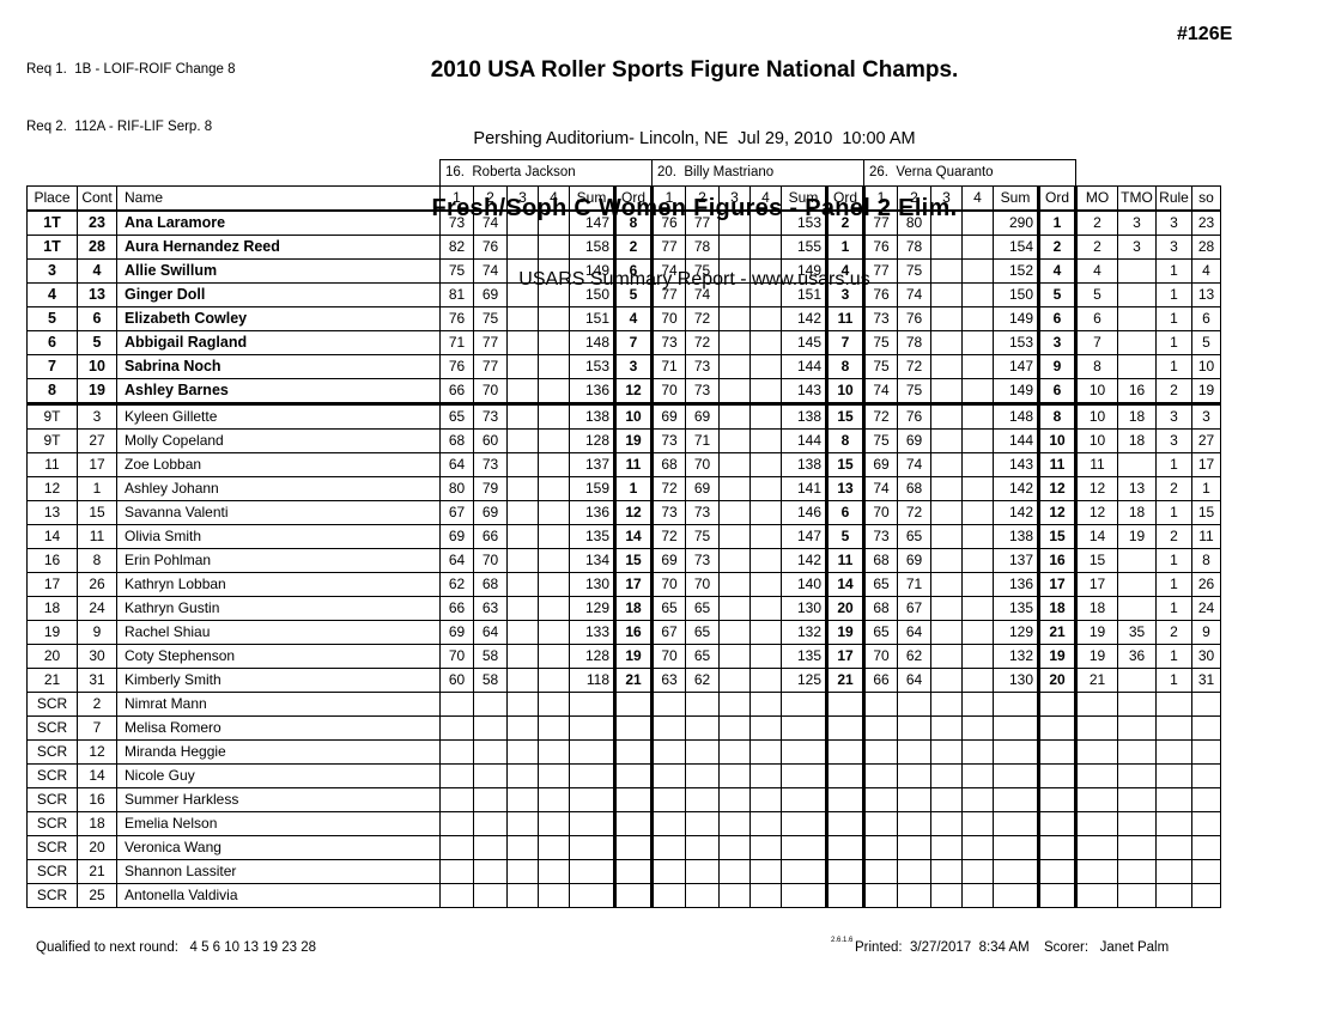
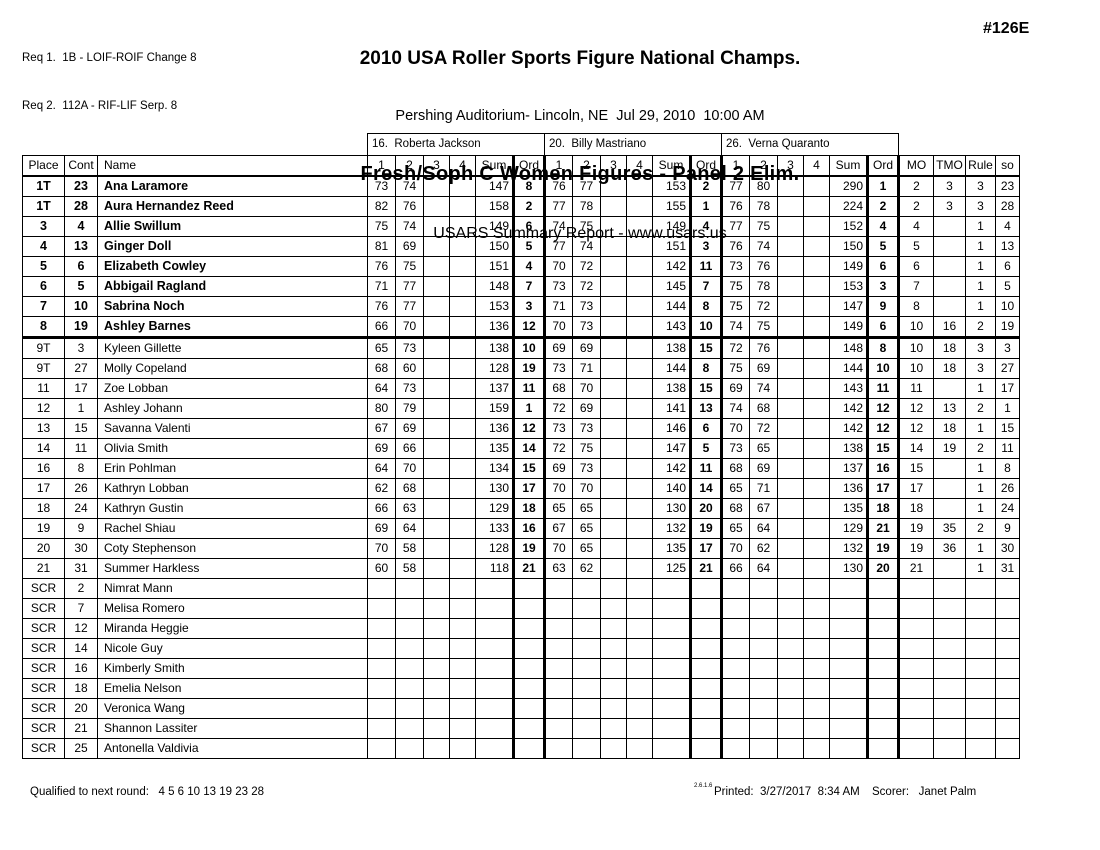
  Req 1. 1B - LOIF-ROIF Change 8
  Req 2. 112A - RIF-LIF Serp. 8
  #126E
  2010 USA Roller Sports Figure National Champs.
  Pershing Auditorium- Lincoln, NE Jul 29, 2010 10:00 AM
  Fresh/Soph C Women Figures - Panel 2 Elim.
  USARS Summary Report - www.usars.us
  	16. Roberta Jackson	20. Billy Mastriano	26. Verna Quaranto
  Place	Cont	Name	1	2	3	4	Sum	Ord	1	2	3	4	Sum	Ord	1	2	3	4	Sum	Ord	MO	TMO	Rule	so
  1T	23	Ana Laramore	73	74			147	8	76	77			153	2	77	80			290	1	2	3	3	23
- 1T	28	Aura Hernandez Reed	82	76			158	2	77	78			155	1	76	78			154	2	2	3	3	28
+ 1T	28	Aura Hernandez Reed	82	76			158	2	77	78			155	1	76	78			224	2	2	3	3	28
  3	4	Allie Swillum	75	74			149	6	74	75			149	4	77	75			152	4	4		1	4
  4	13	Ginger Doll	81	69			150	5	77	74			151	3	76	74			150	5	5		1	13
  5	6	Elizabeth Cowley	76	75			151	4	70	72			142	11	73	76			149	6	6		1	6
  6	5	Abbigail Ragland	71	77			148	7	73	72			145	7	75	78			153	3	7		1	5
  7	10	Sabrina Noch	76	77			153	3	71	73			144	8	75	72			147	9	8		1	10
  8	19	Ashley Barnes	66	70			136	12	70	73			143	10	74	75			149	6	10	16	2	19
  9T	3	Kyleen Gillette	65	73			138	10	69	69			138	15	72	76			148	8	10	18	3	3
  9T	27	Molly Copeland	68	60			128	19	73	71			144	8	75	69			144	10	10	18	3	27
  11	17	Zoe Lobban	64	73			137	11	68	70			138	15	69	74			143	11	11		1	17
  12	1	Ashley Johann	80	79			159	1	72	69			141	13	74	68			142	12	12	13	2	1
  13	15	Savanna Valenti	67	69			136	12	73	73			146	6	70	72			142	12	12	18	1	15
  14	11	Olivia Smith	69	66			135	14	72	75			147	5	73	65			138	15	14	19	2	11
  16	8	Erin Pohlman	64	70			134	15	69	73			142	11	68	69			137	16	15		1	8
  17	26	Kathryn Lobban	62	68			130	17	70	70			140	14	65	71			136	17	17		1	26
  18	24	Kathryn Gustin	66	63			129	18	65	65			130	20	68	67			135	18	18		1	24
  19	9	Rachel Shiau	69	64			133	16	67	65			132	19	65	64			129	21	19	35	2	9
  20	30	Coty Stephenson	70	58			128	19	70	65			135	17	70	62			132	19	19	36	1	30
- 21	31	Kimberly Smith	60	58			118	21	63	62			125	21	66	64			130	20	21		1	31
+ 21	31	Summer Harkless	60	58			118	21	63	62			125	21	66	64			130	20	21		1	31
  SCR	2	Nimrat Mann
  SCR	7	Melisa Romero
  SCR	12	Miranda Heggie
  SCR	14	Nicole Guy
- SCR	16	Summer Harkless
+ SCR	16	Kimberly Smith
  SCR	18	Emelia Nelson
  SCR	20	Veronica Wang
  SCR	21	Shannon Lassiter
  SCR	25	Antonella Valdivia
  Qualified to next round: 4 5 6 10 13 19 23 28
  Printed: 3/27/2017 8:34 AM
  Scorer: Janet Palm
